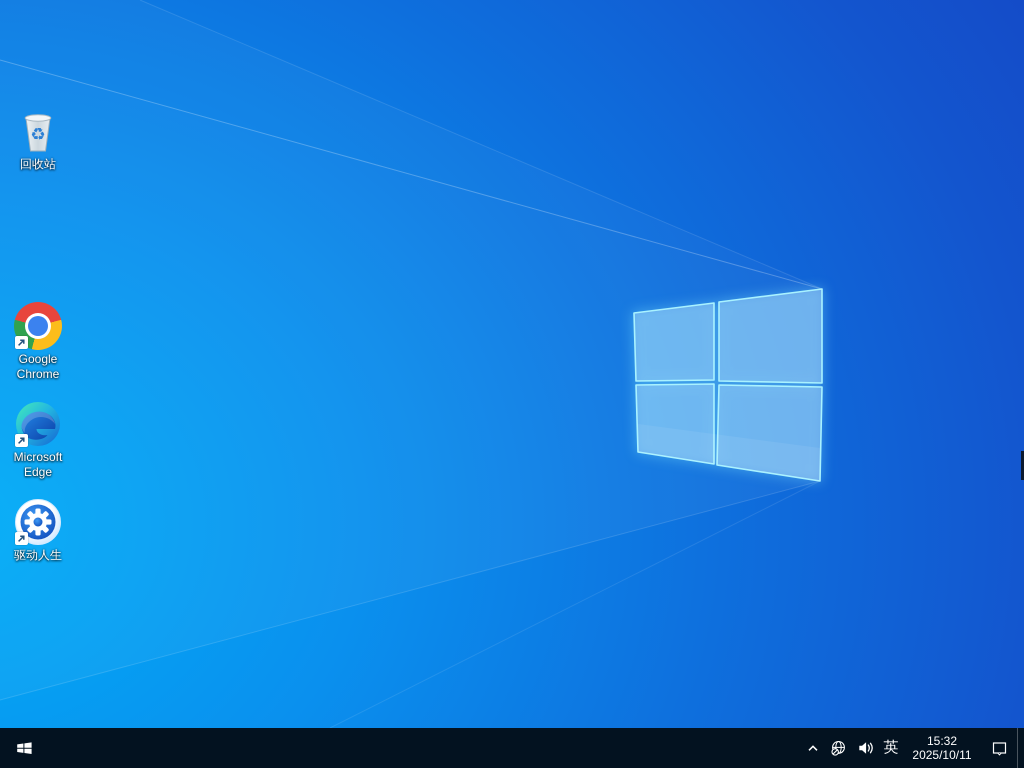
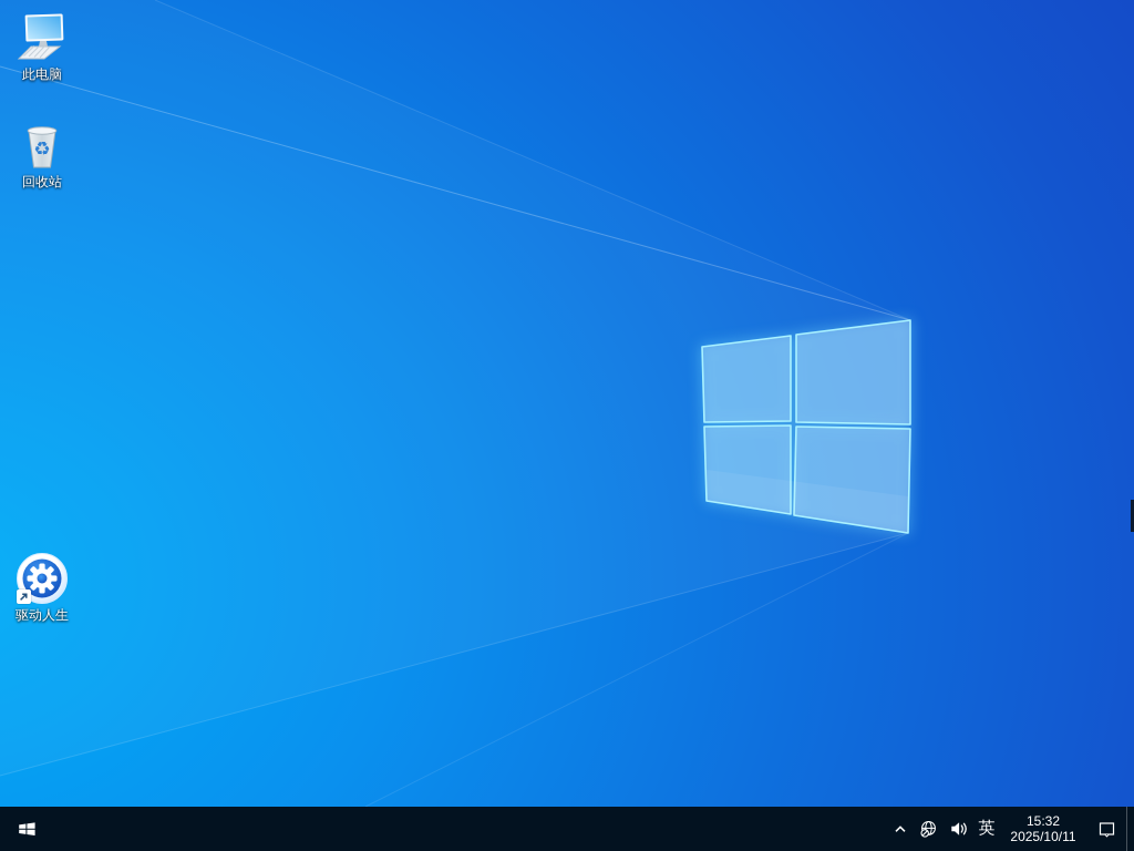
+ 此电脑
  ♻
  回收站
- Google
- Chrome
- Microsoft
- Edge
  驱动人生
  英
  15:32
  2025/10/11
